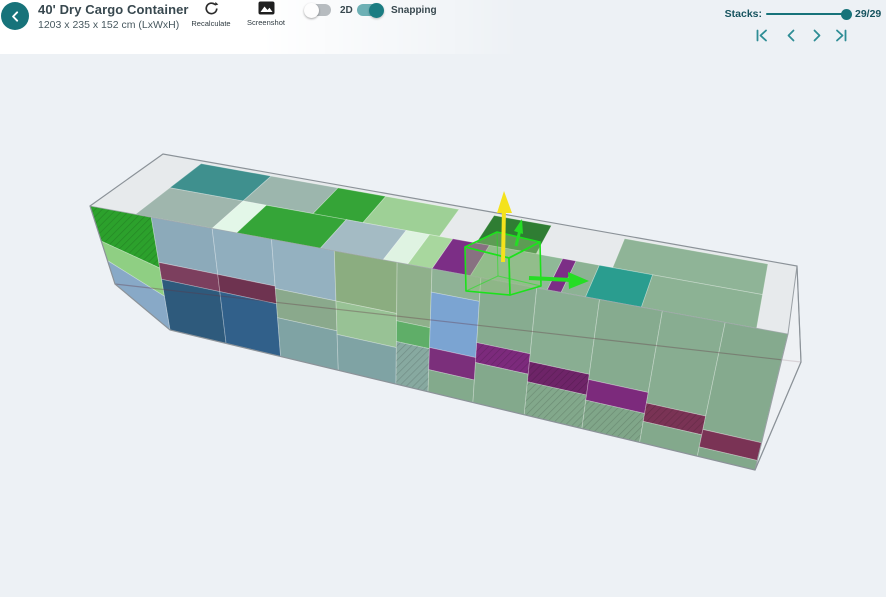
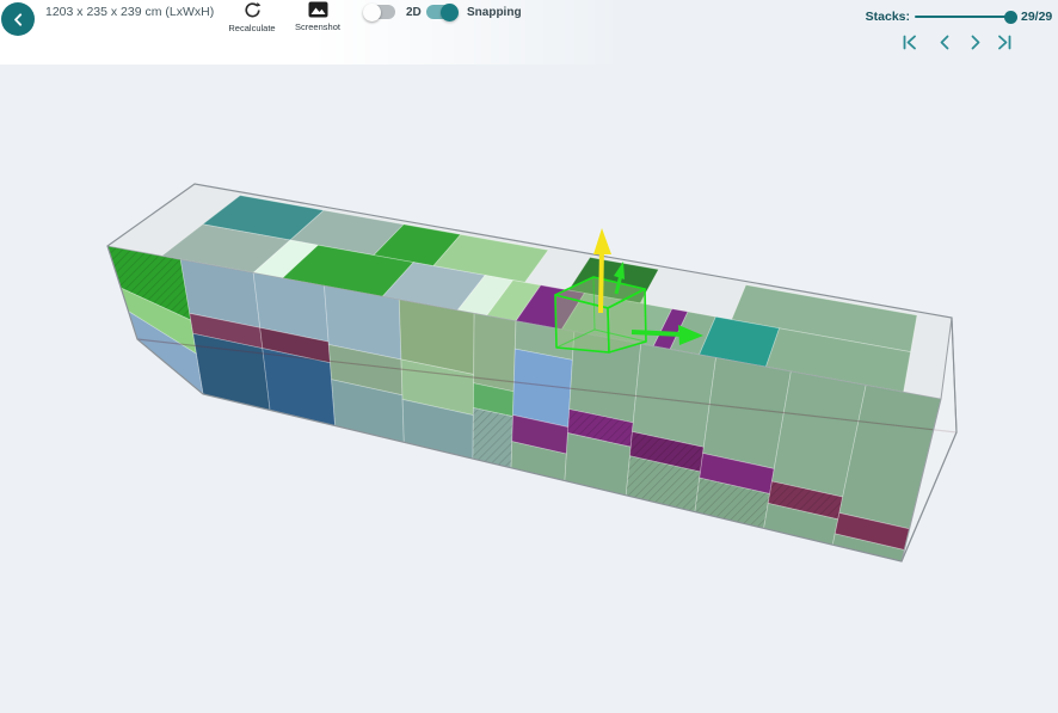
- 40' Dry Cargo Container
- 1203 x 235 x 152 cm (LxWxH)
+ 1203 x 235 x 239 cm (LxWxH)
  Recalculate
  Screenshot
  2D
  Snapping
  Stacks:
  29/29
